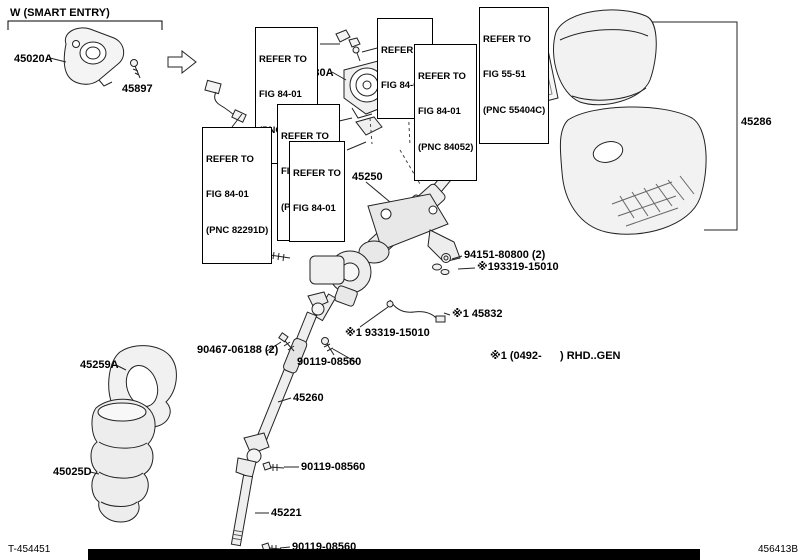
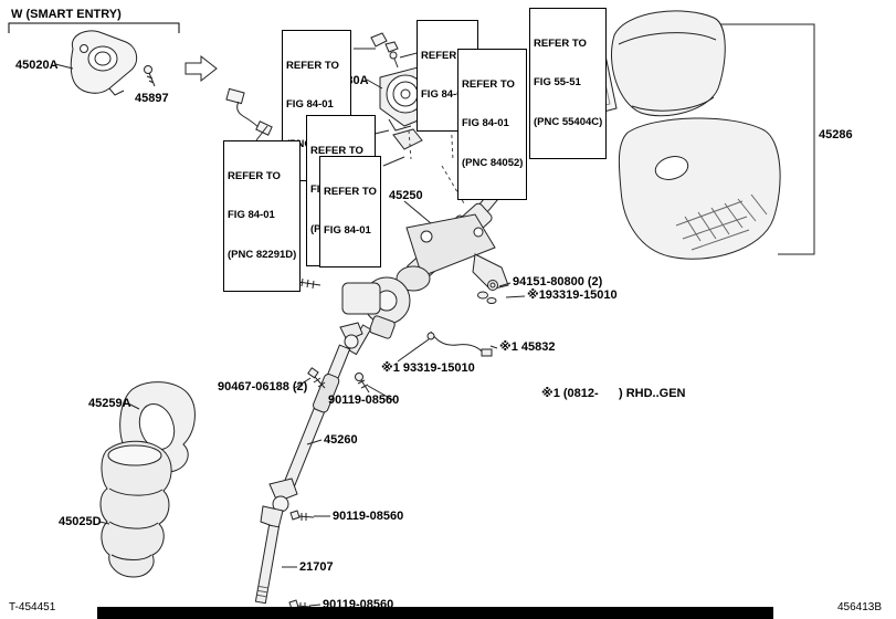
  W (SMART ENTRY)
  45020A
  45897
  45250
  45286
  94151-80800 (2)
  ※193319-15010
  ※1 45832
  ※1 93319-15010
  90467-06188 (2)
  90119-08560
  45259A
  45260
  45025D
  90119-08560
- 45221
+ 21707
  90119-08560
- ※1 (0492- ) RHD..GEN
+ ※1 (0812- ) RHD..GEN
  T-454451
  456413B
  REFER TO
  FIG 84-01
  REFER
  FIG 84-
  REFER TO
  FIG 55-51
  (PNC 55404C)
  REFER TO
  FIG 84-01
  (PNC 84052)
  REFER TO
  REFER TO
  FIG 84-01
  (PNC 82291D)
  REFER TO
  FIG 84-01
